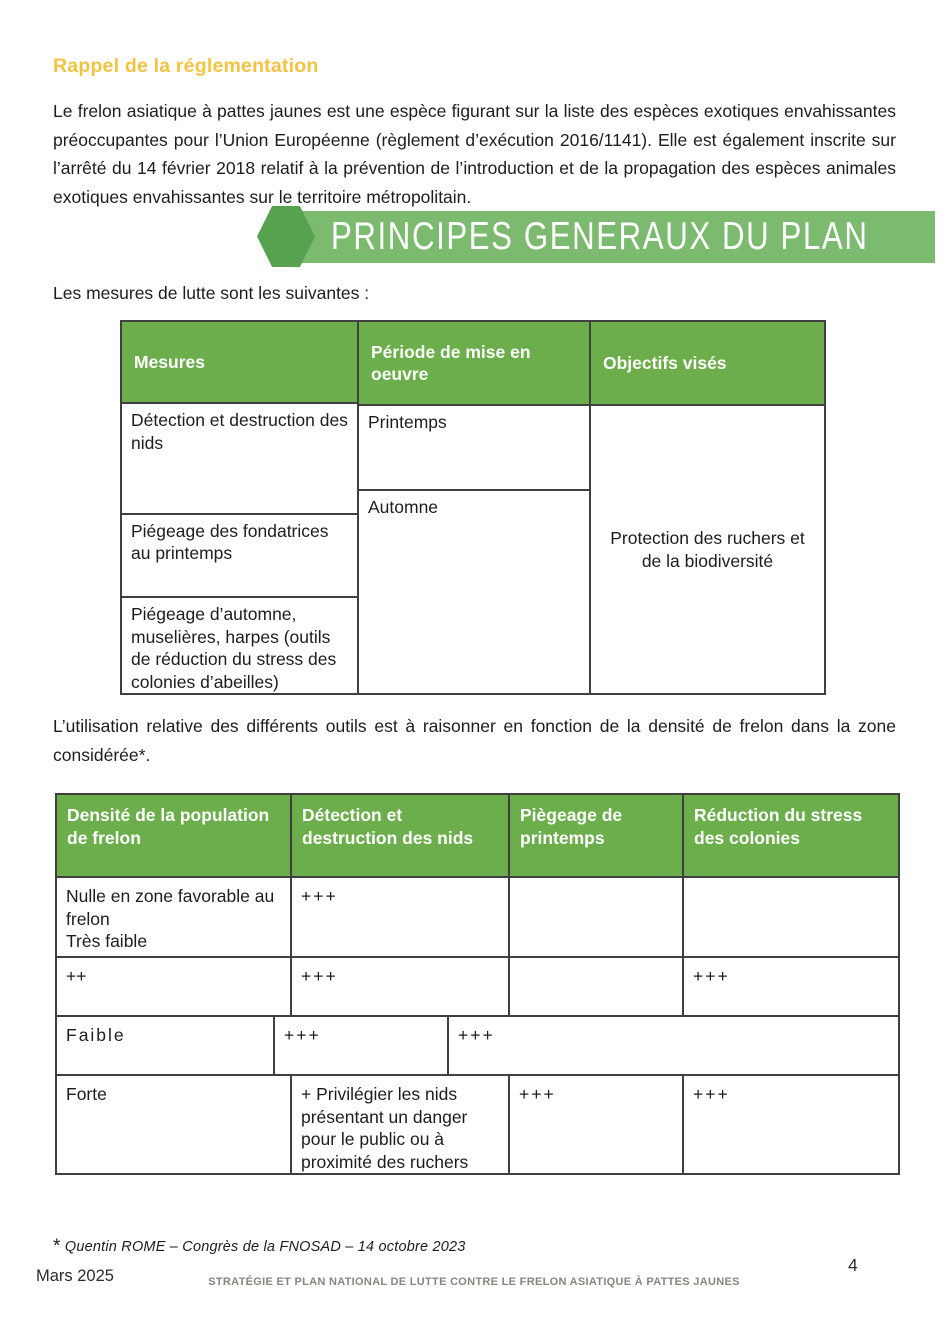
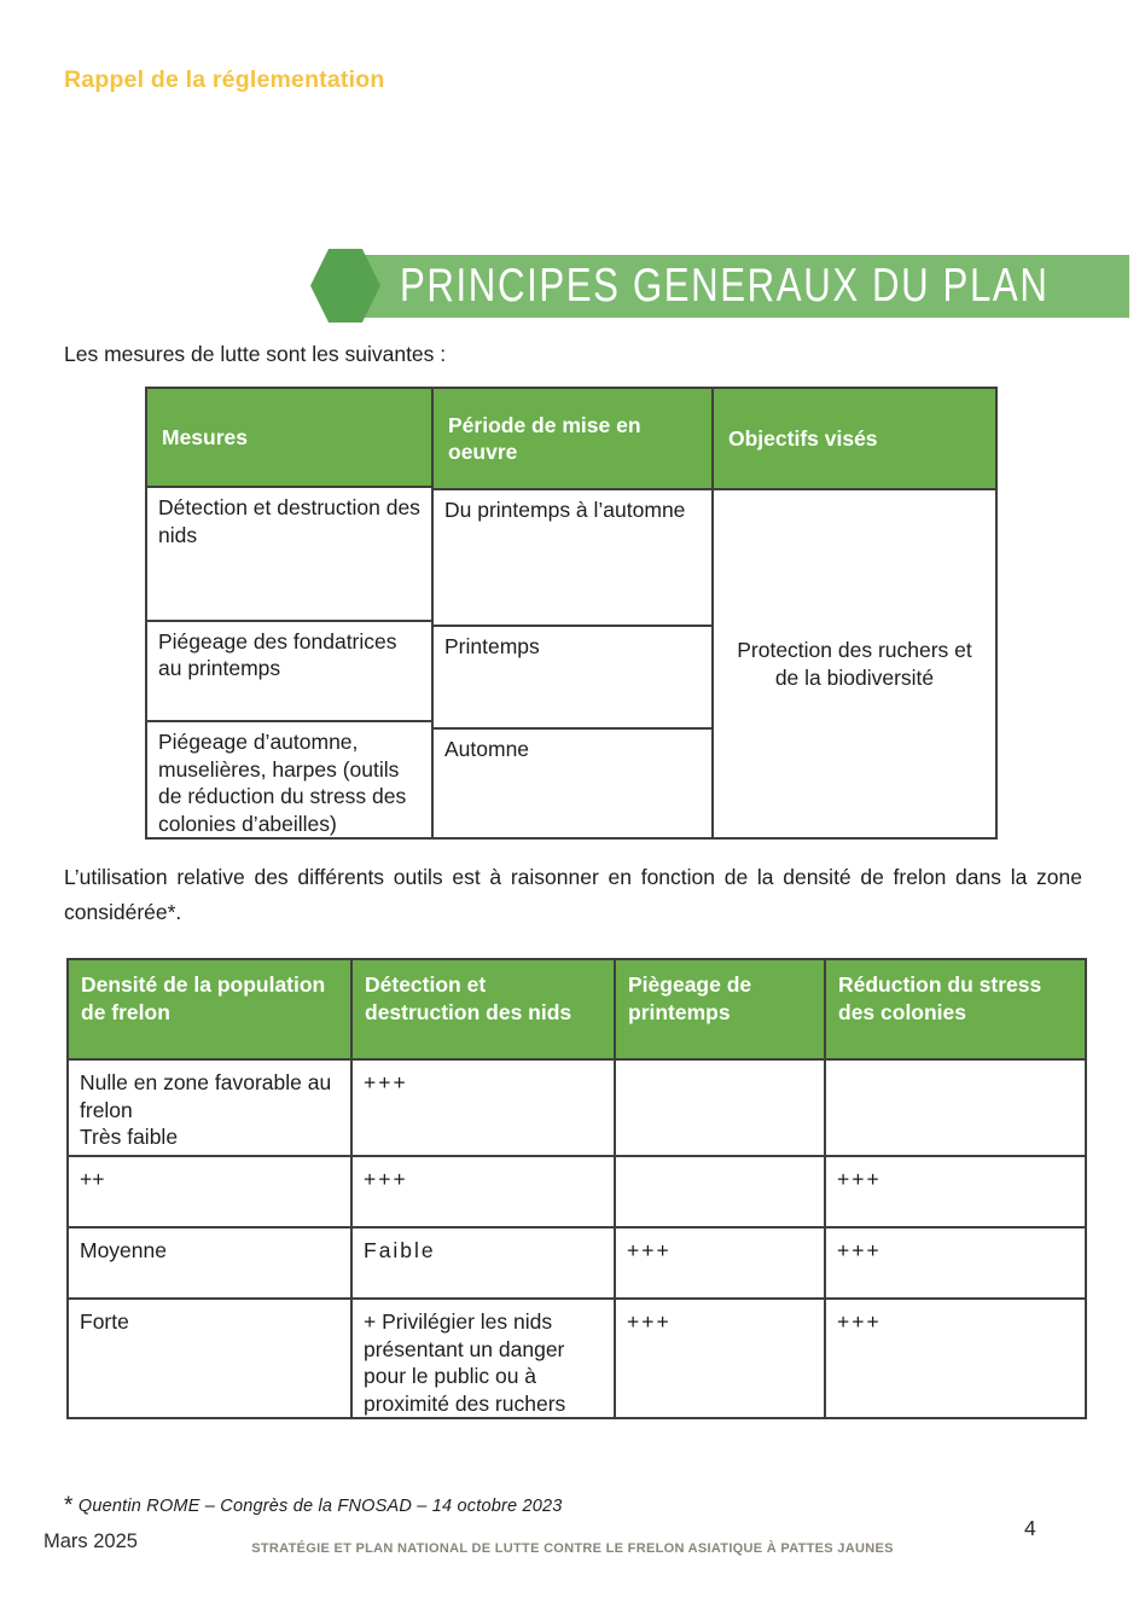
  Rappel de la réglementation
- Le frelon asiatique à pattes jaunes est une espèce figurant sur la liste des espèces exotiques envahissantes préoccupantes pour l’Union Européenne (règlement d’exécution 2016/1141). Elle est également inscrite sur l’arrêté du 14 février 2018 relatif à la prévention de l’introduction et de la propagation des espèces animales exotiques envahissantes sur le territoire métropolitain.
  PRINCIPES GENERAUX DU PLAN
  Les mesures de lutte sont les suivantes :
  Mesures
  Détection et destruction des nids
  Piégeage des fondatrices au printemps
  Piégeage d’automne, muselières, harpes (outils de réduction du stress des colonies d’abeilles)
  Période de mise en oeuvre
+ Du printemps à l’automne
  Printemps
  Automne
  Objectifs visés
  Protection des ruchers et de la biodiversité
  L’utilisation relative des différents outils est à raisonner en fonction de la densité de frelon dans la zone considérée*.
  Densité de la population de frelon
  Détection et destruction des nids
  Piègeage de printemps
  Réduction du stress des colonies
  Nulle en zone favorable au frelon
  Très faible
  +++
  ++
  +++
  +++
+ Moyenne
  Faible
  +++
  +++
  Forte
  + Privilégier les nids présentant un danger pour le public ou à proximité des ruchers
  +++
  +++
  * Quentin ROME – Congrès de la FNOSAD – 14 octobre 2023
  Mars 2025
  STRATÉGIE ET PLAN NATIONAL DE LUTTE CONTRE LE FRELON ASIATIQUE À PATTES JAUNES
  4
